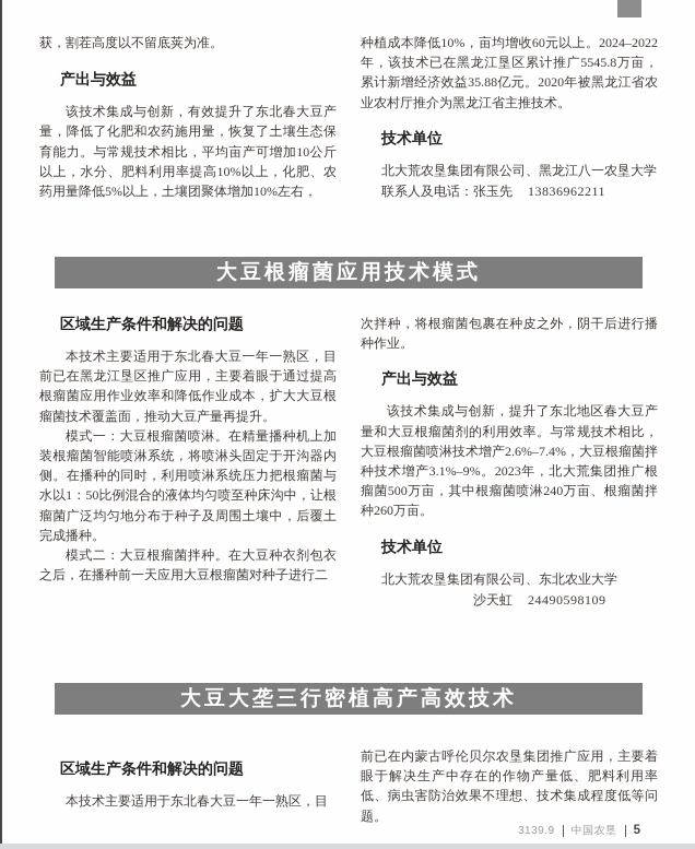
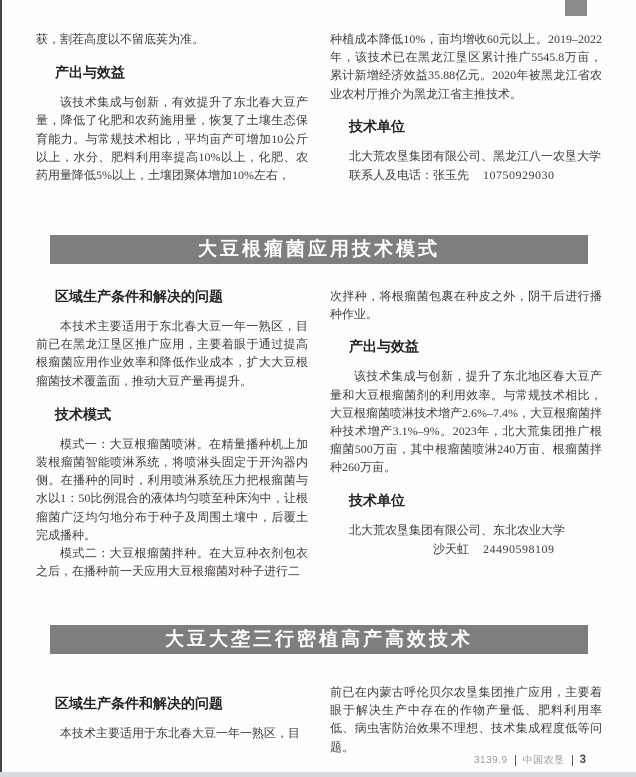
  获，割茬高度以不留底荚为准。
  产出与效益
  该技术集成与创新，有效提升了东北春大豆产量，降低了化肥和农药施用量，恢复了土壤生态保育能力。与常规技术相比，平均亩产可增加10公斤以上，水分、肥料利用率提高10%以上，化肥、农药用量降低5%以上，土壤团聚体增加10%左右，
- 种植成本降低10%，亩均增收60元以上。2024–2022年，该技术已在黑龙江垦区累计推广5545.8万亩，累计新增经济效益35.88亿元。2020年被黑龙江省农业农村厅推介为黑龙江省主推技术。
+ 种植成本降低10%，亩均增收60元以上。2019–2022年，该技术已在黑龙江垦区累计推广5545.8万亩，累计新增经济效益35.88亿元。2020年被黑龙江省农业农村厅推介为黑龙江省主推技术。
  技术单位
  北大荒农垦集团有限公司、黑龙江八一农垦大学
- 联系人及电话：张玉先 13836962211
+ 联系人及电话：张玉先 10750929030
  大豆根瘤菌应用技术模式
  区域生产条件和解决的问题
  本技术主要适用于东北春大豆一年一熟区，目前已在黑龙江垦区推广应用，主要着眼于通过提高根瘤菌应用作业效率和降低作业成本，扩大大豆根瘤菌技术覆盖面，推动大豆产量再提升。
+ 技术模式
  模式一：大豆根瘤菌喷淋。在精量播种机上加装根瘤菌智能喷淋系统，将喷淋头固定于开沟器内侧。在播种的同时，利用喷淋系统压力把根瘤菌与水以1：50比例混合的液体均匀喷至种床沟中，让根瘤菌广泛均匀地分布于种子及周围土壤中，后覆土完成播种。
  模式二：大豆根瘤菌拌种。在大豆种衣剂包衣之后，在播种前一天应用大豆根瘤菌对种子进行二
  次拌种，将根瘤菌包裹在种皮之外，阴干后进行播种作业。
  产出与效益
  该技术集成与创新，提升了东北地区春大豆产量和大豆根瘤菌剂的利用效率。与常规技术相比，大豆根瘤菌喷淋技术增产2.6%–7.4%，大豆根瘤菌拌种技术增产3.1%–9%。2023年，北大荒集团推广根瘤菌500万亩，其中根瘤菌喷淋240万亩、根瘤菌拌种260万亩。
  技术单位
  北大荒农垦集团有限公司、东北农业大学
  沙天虹 24490598109
  大豆大垄三行密植高产高效技术
  区域生产条件和解决的问题
  本技术主要适用于东北春大豆一年一熟区，目
  前已在内蒙古呼伦贝尔农垦集团推广应用，主要着眼于解决生产中存在的作物产量低、肥料利用率低、病虫害防治效果不理想、技术集成程度低等问题。
  3139.9
  中国农垦
- 5
+ 3
